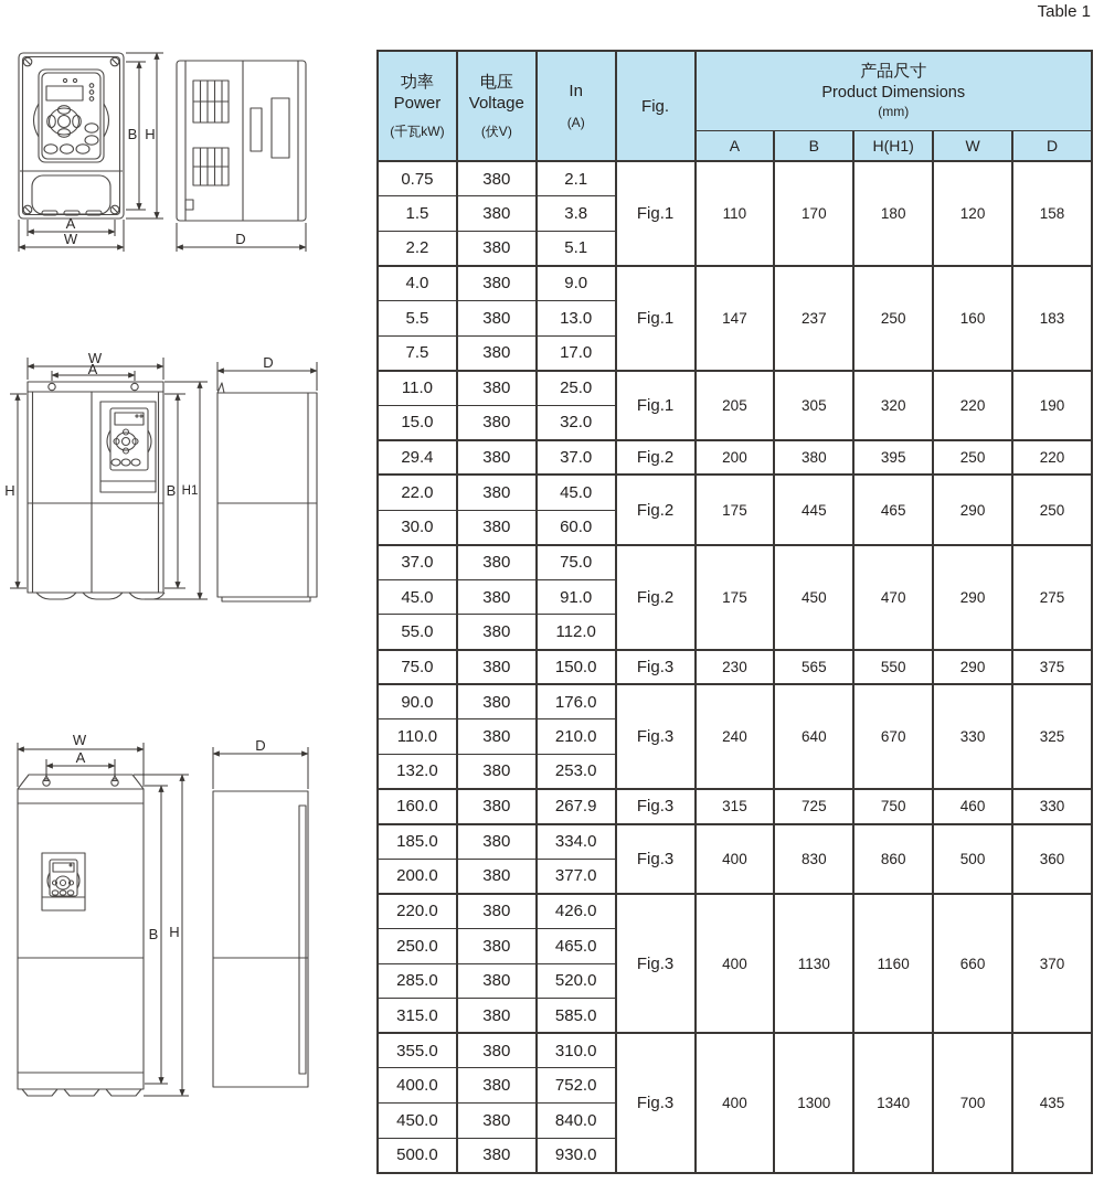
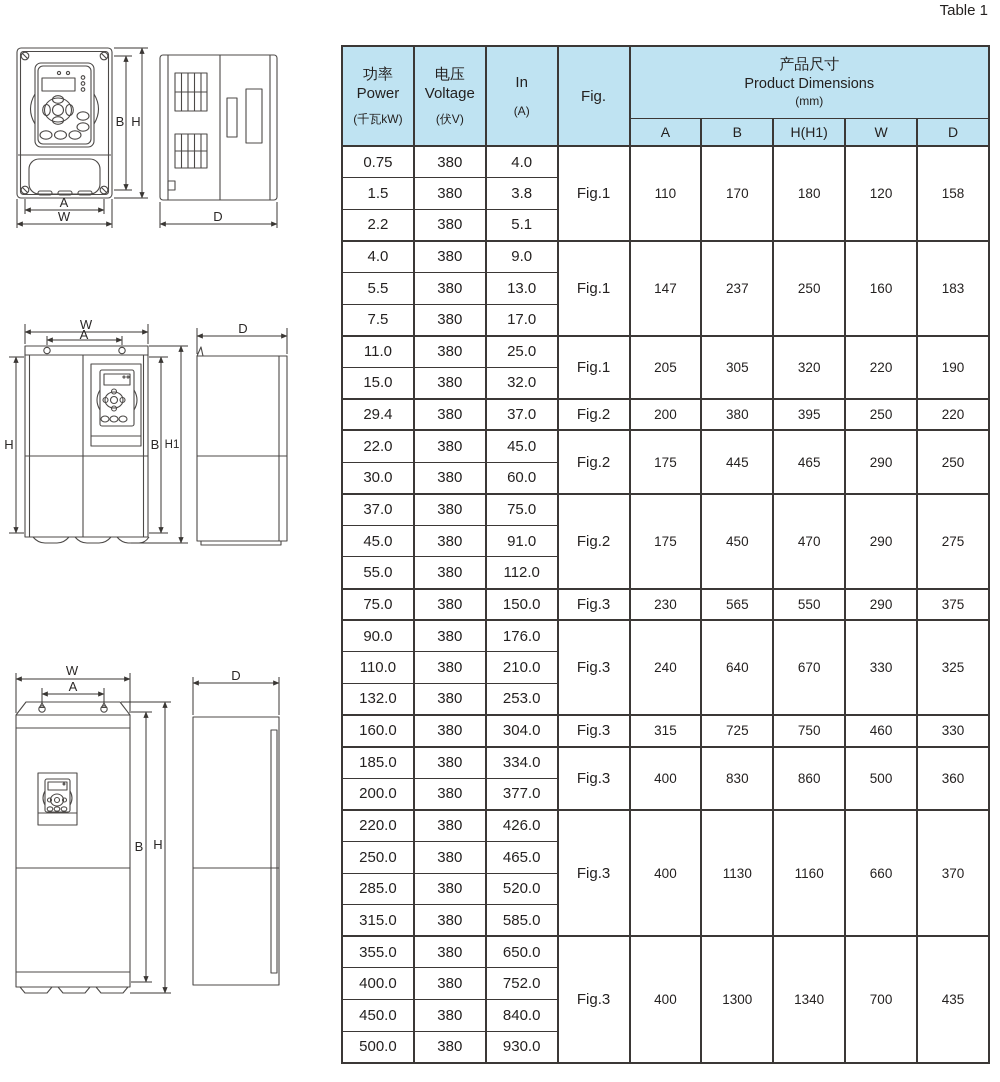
  Table 1
  B
  H
  A
  W
  D
  W
  A
  H
  B
  H1
  D
  W
  A
  B
  H
  D
  功率 Power (千瓦kW)	电压 Voltage (伏V)	In (A)	Fig.	产品尺寸 Product Dimensions (mm)
  A	B	H(H1)	W	D
- 0.75	380	2.1	Fig.1	110	170	180	120	158
+ 0.75	380	4.0	Fig.1	110	170	180	120	158
  1.5	380	3.8
  2.2	380	5.1
  4.0	380	9.0	Fig.1	147	237	250	160	183
  5.5	380	13.0
  7.5	380	17.0
  11.0	380	25.0	Fig.1	205	305	320	220	190
  15.0	380	32.0
  29.4	380	37.0	Fig.2	200	380	395	250	220
  22.0	380	45.0	Fig.2	175	445	465	290	250
  30.0	380	60.0
  37.0	380	75.0	Fig.2	175	450	470	290	275
  45.0	380	91.0
  55.0	380	112.0
  75.0	380	150.0	Fig.3	230	565	550	290	375
  90.0	380	176.0	Fig.3	240	640	670	330	325
  110.0	380	210.0
  132.0	380	253.0
- 160.0	380	267.9	Fig.3	315	725	750	460	330
+ 160.0	380	304.0	Fig.3	315	725	750	460	330
  185.0	380	334.0	Fig.3	400	830	860	500	360
  200.0	380	377.0
  220.0	380	426.0	Fig.3	400	1130	1160	660	370
  250.0	380	465.0
  285.0	380	520.0
  315.0	380	585.0
- 355.0	380	310.0	Fig.3	400	1300	1340	700	435
+ 355.0	380	650.0	Fig.3	400	1300	1340	700	435
  400.0	380	752.0
  450.0	380	840.0
  500.0	380	930.0
